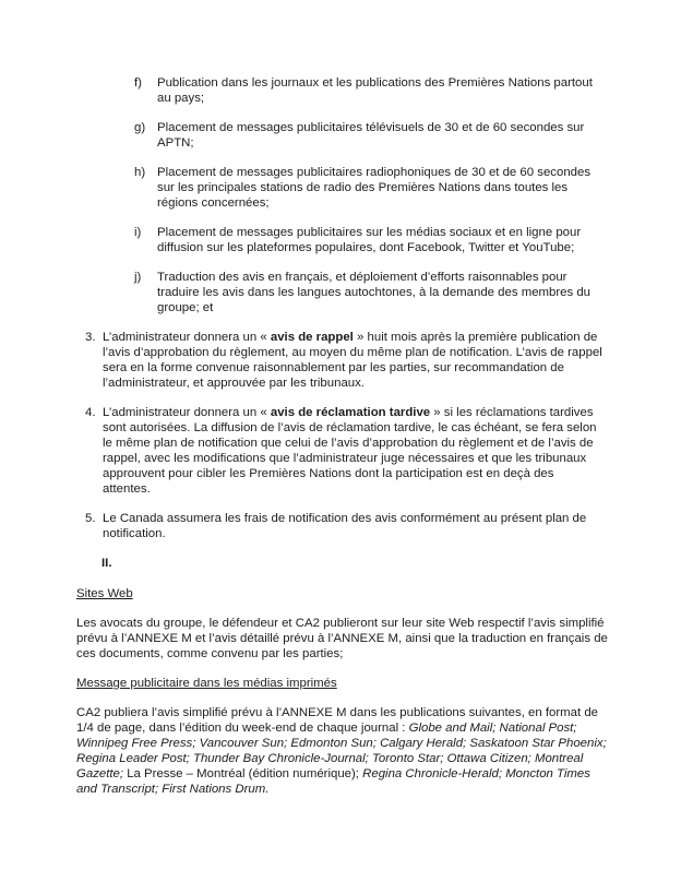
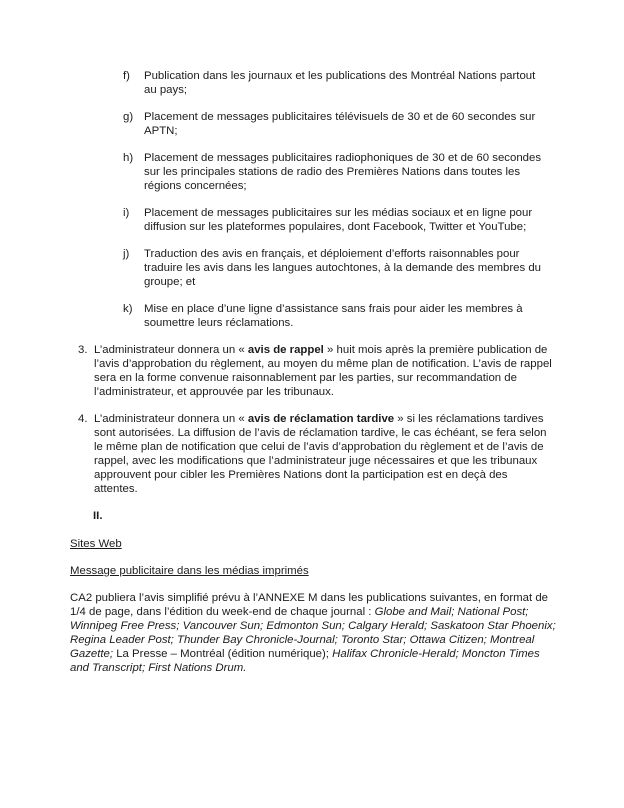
  f)
- Publication dans les journaux et les publications des Premières Nations partout au pays;
+ Publication dans les journaux et les publications des Montréal Nations partout au pays;
  g)
  Placement de messages publicitaires télévisuels de 30 et de 60 secondes sur APTN;
  h)
  Placement de messages publicitaires radiophoniques de 30 et de 60 secondes sur les principales stations de radio des Premières Nations dans toutes les régions concernées;
  i)
  Placement de messages publicitaires sur les médias sociaux et en ligne pour diffusion sur les plateformes populaires, dont Facebook, Twitter et YouTube;
  j)
  Traduction des avis en français, et déploiement d’efforts raisonnables pour traduire les avis dans les langues autochtones, à la demande des membres du groupe; et
+ k)
+ Mise en place d’une ligne d’assistance sans frais pour aider les membres à soumettre leurs réclamations.
  3.
  L’administrateur donnera un « avis de rappel » huit mois après la première publication de l’avis d’approbation du règlement, au moyen du même plan de notification. L’avis de rappel sera en la forme convenue raisonnablement par les parties, sur recommandation de l’administrateur, et approuvée par les tribunaux.
  4.
  L’administrateur donnera un « avis de réclamation tardive » si les réclamations tardives sont autorisées. La diffusion de l’avis de réclamation tardive, le cas échéant, se fera selon le même plan de notification que celui de l’avis d’approbation du règlement et de l’avis de rappel, avec les modifications que l’administrateur juge nécessaires et que les tribunaux approuvent pour cibler les Premières Nations dont la participation est en deçà des attentes.
- 5.
- Le Canada assumera les frais de notification des avis conformément au présent plan de notification.
  II.
  Sites Web
- Les avocats du groupe, le défendeur et CA2 publieront sur leur site Web respectif l’avis simplifié prévu à l’ANNEXE M et l’avis détaillé prévu à l’ANNEXE M, ainsi que la traduction en français de ces documents, comme convenu par les parties;
  Message publicitaire dans les médias imprimés
- CA2 publiera l’avis simplifié prévu à l’ANNEXE M dans les publications suivantes, en format de 1/4 de page, dans l’édition du week-end de chaque journal : Globe and Mail; National Post; Winnipeg Free Press; Vancouver Sun; Edmonton Sun; Calgary Herald; Saskatoon Star Phoenix; Regina Leader Post; Thunder Bay Chronicle-Journal; Toronto Star; Ottawa Citizen; Montreal Gazette; La Presse – Montréal (édition numérique); Regina Chronicle-Herald; Moncton Times and Transcript; First Nations Drum.
+ CA2 publiera l’avis simplifié prévu à l’ANNEXE M dans les publications suivantes, en format de 1/4 de page, dans l’édition du week-end de chaque journal : Globe and Mail; National Post; Winnipeg Free Press; Vancouver Sun; Edmonton Sun; Calgary Herald; Saskatoon Star Phoenix; Regina Leader Post; Thunder Bay Chronicle-Journal; Toronto Star; Ottawa Citizen; Montreal Gazette; La Presse – Montréal (édition numérique); Halifax Chronicle-Herald; Moncton Times and Transcript; First Nations Drum.
